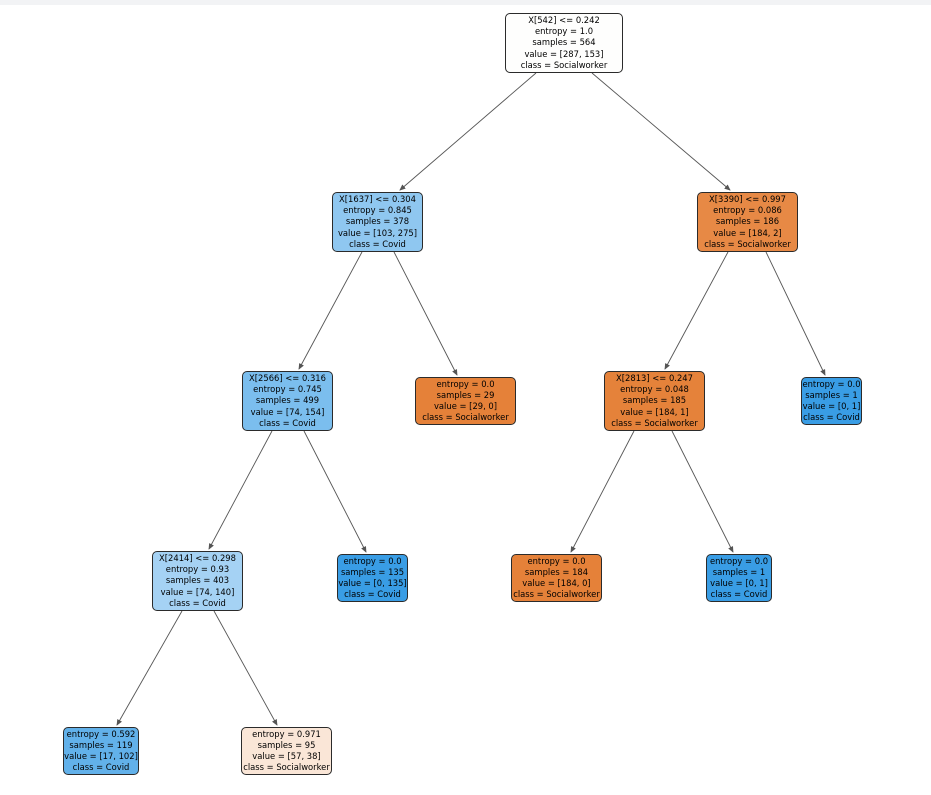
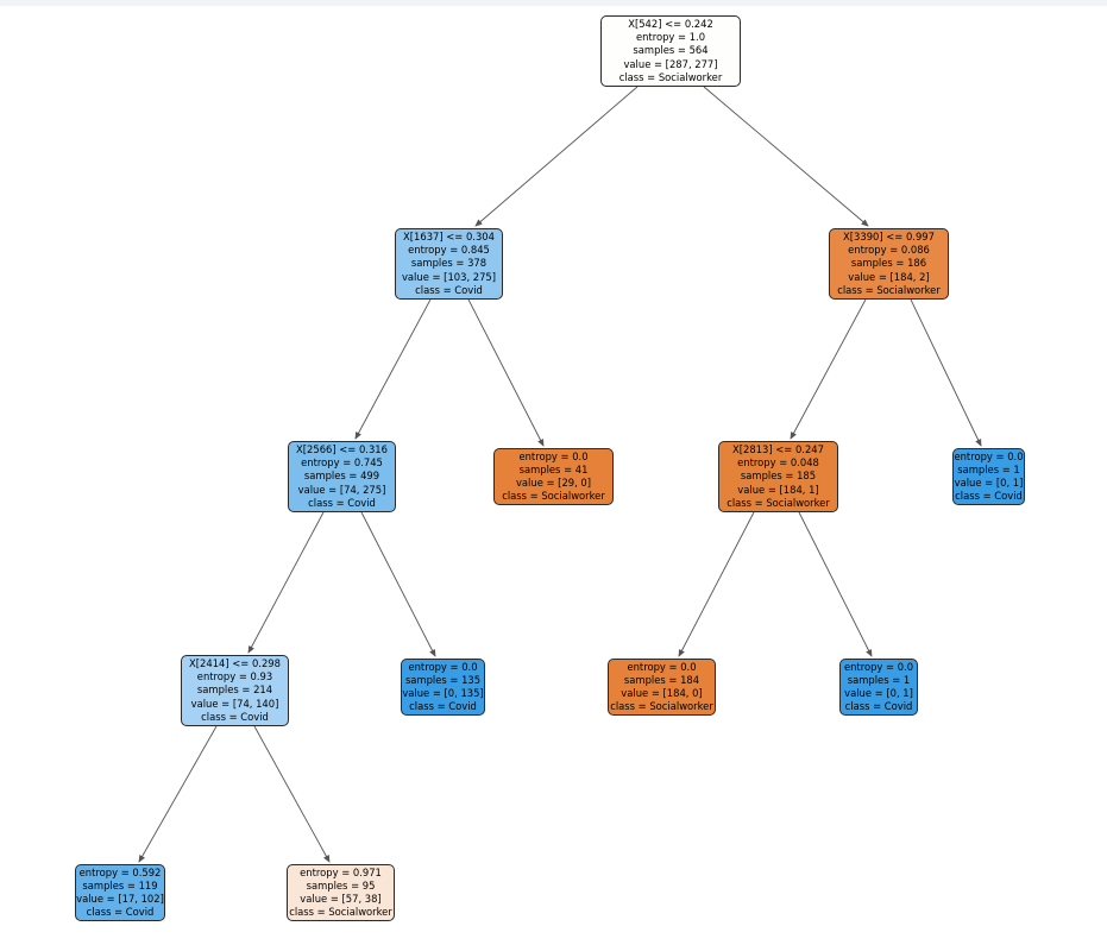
  X[542] <= 0.242
  entropy = 1.0
  samples = 564
- value = [287, 153]
+ value = [287, 277]
  class = Socialworker
  X[1637] <= 0.304
  entropy = 0.845
  samples = 378
  value = [103, 275]
  class = Covid
  X[3390] <= 0.997
  entropy = 0.086
  samples = 186
  value = [184, 2]
  class = Socialworker
  X[2566] <= 0.316
  entropy = 0.745
  samples = 499
- value = [74, 154]
+ value = [74, 275]
  class = Covid
  entropy = 0.0
- samples = 29
+ samples = 41
  value = [29, 0]
  class = Socialworker
  X[2813] <= 0.247
  entropy = 0.048
  samples = 185
  value = [184, 1]
  class = Socialworker
  entropy = 0.0
  samples = 1
  value = [0, 1]
  class = Covid
  X[2414] <= 0.298
  entropy = 0.93
- samples = 403
+ samples = 214
  value = [74, 140]
  class = Covid
  entropy = 0.0
  samples = 135
  value = [0, 135]
  class = Covid
  entropy = 0.0
  samples = 184
  value = [184, 0]
  class = Socialworker
  entropy = 0.0
  samples = 1
  value = [0, 1]
  class = Covid
  entropy = 0.592
  samples = 119
  value = [17, 102]
  class = Covid
  entropy = 0.971
  samples = 95
  value = [57, 38]
  class = Socialworker
